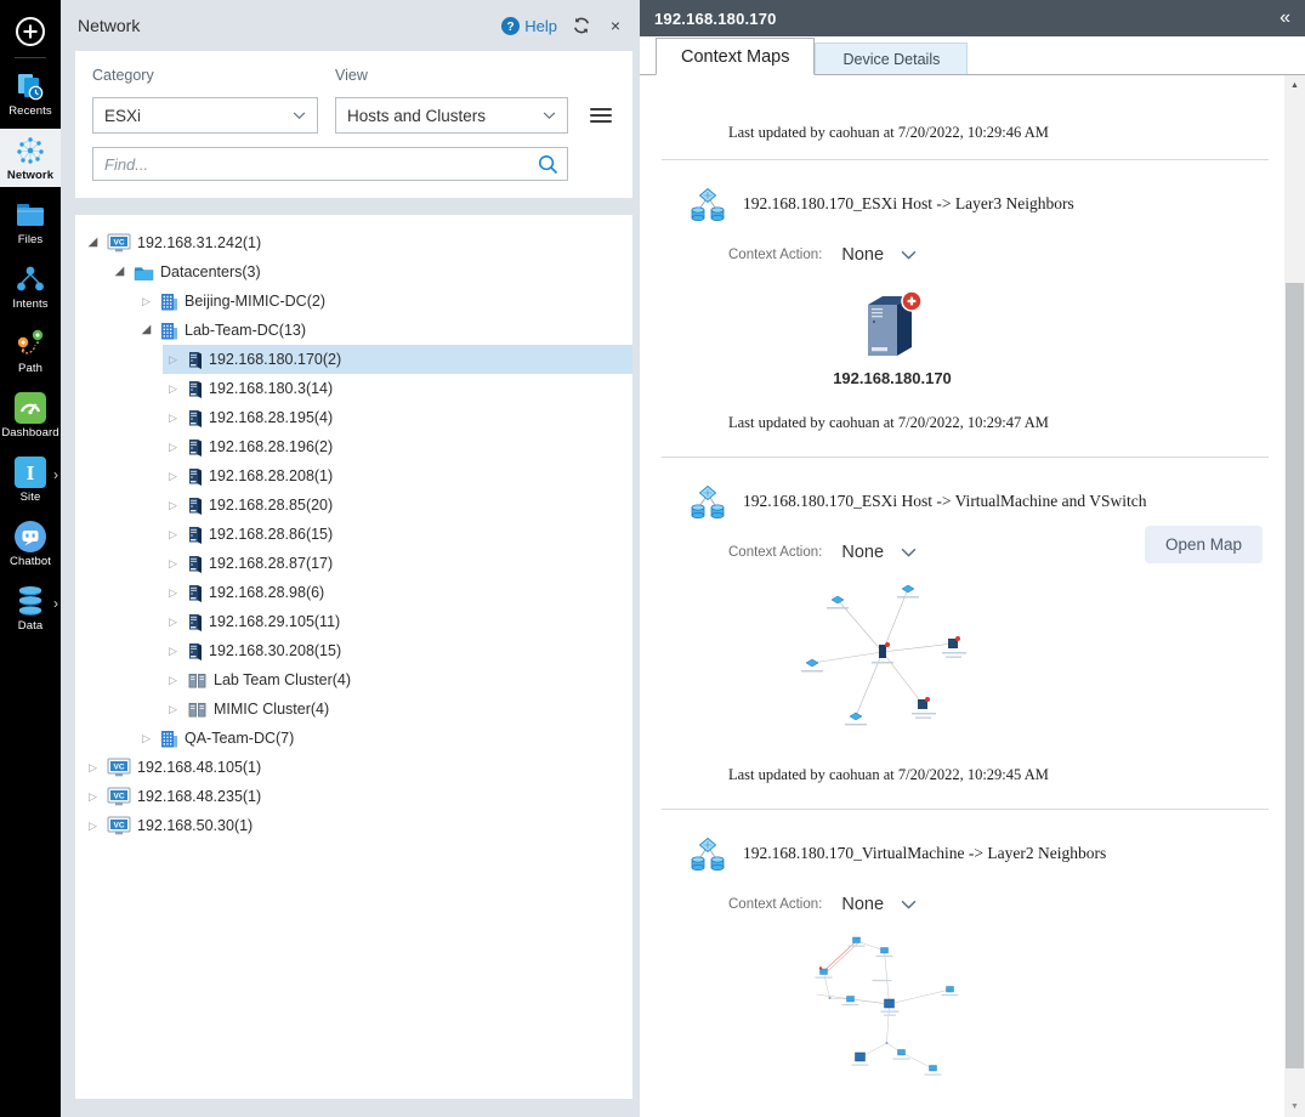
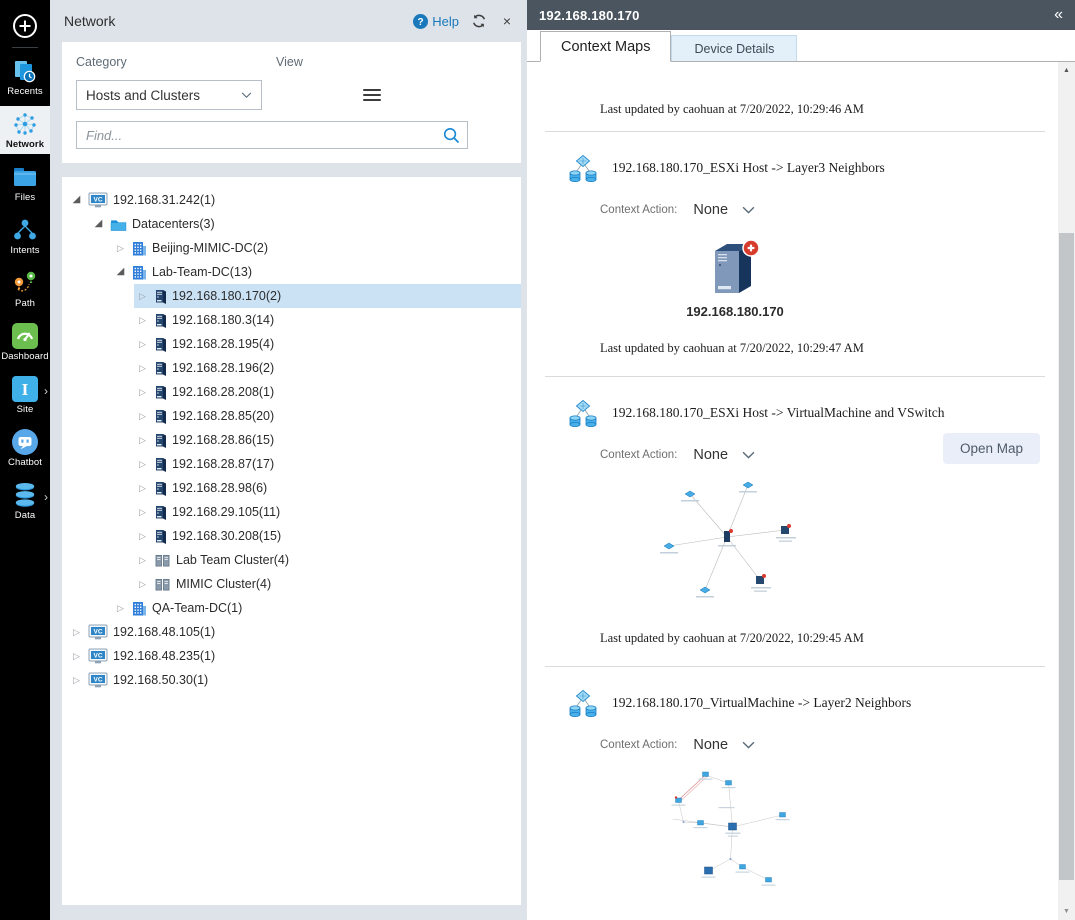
  Recents
  Network
  Files
  Intents
  Path
  Dashboard
  Site
  ›
  Chatbot
  Data
  ›
  Network
  Help
  ×
  Category
  View
- ESXi
  Hosts and Clusters
  Find...
  ◢
  192.168.31.242(1)
  ◢
  Datacenters(3)
  ▷
  Beijing-MIMIC-DC(2)
  ◢
  Lab-Team-DC(13)
  ▷
  192.168.180.170(2)
  ▷
  192.168.180.3(14)
  ▷
  192.168.28.195(4)
  ▷
  192.168.28.196(2)
  ▷
  192.168.28.208(1)
  ▷
  192.168.28.85(20)
  ▷
  192.168.28.86(15)
  ▷
  192.168.28.87(17)
  ▷
  192.168.28.98(6)
  ▷
  192.168.29.105(11)
  ▷
  192.168.30.208(15)
  ▷
  Lab Team Cluster(4)
  ▷
  MIMIC Cluster(4)
  ▷
- QA-Team-DC(7)
+ QA-Team-DC(1)
  ▷
  192.168.48.105(1)
  ▷
  192.168.48.235(1)
  ▷
  192.168.50.30(1)
  192.168.180.170
  «
  Context Maps
  Device Details
  Last updated by caohuan at 7/20/2022, 10:29:46 AM
  192.168.180.170_ESXi Host -> Layer3 Neighbors
  Context Action:
  None
  192.168.180.170
  Last updated by caohuan at 7/20/2022, 10:29:47 AM
  192.168.180.170_ESXi Host -> VirtualMachine and VSwitch
  Context Action:
  None
  Open Map
  Last updated by caohuan at 7/20/2022, 10:29:45 AM
  192.168.180.170_VirtualMachine -> Layer2 Neighbors
  Context Action:
  None
